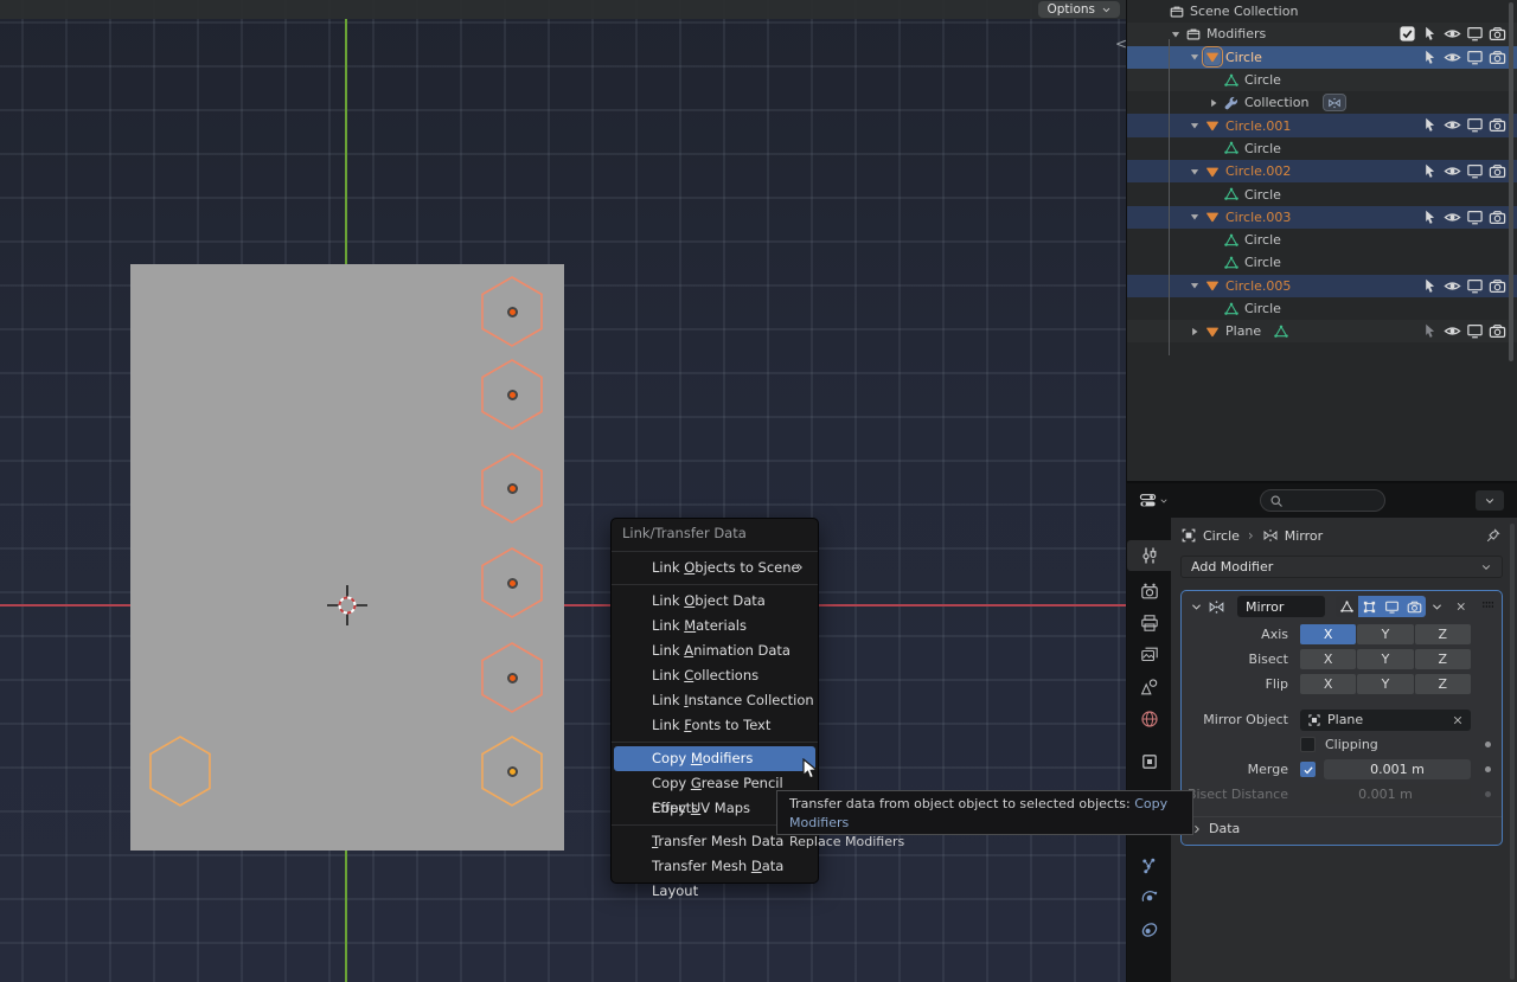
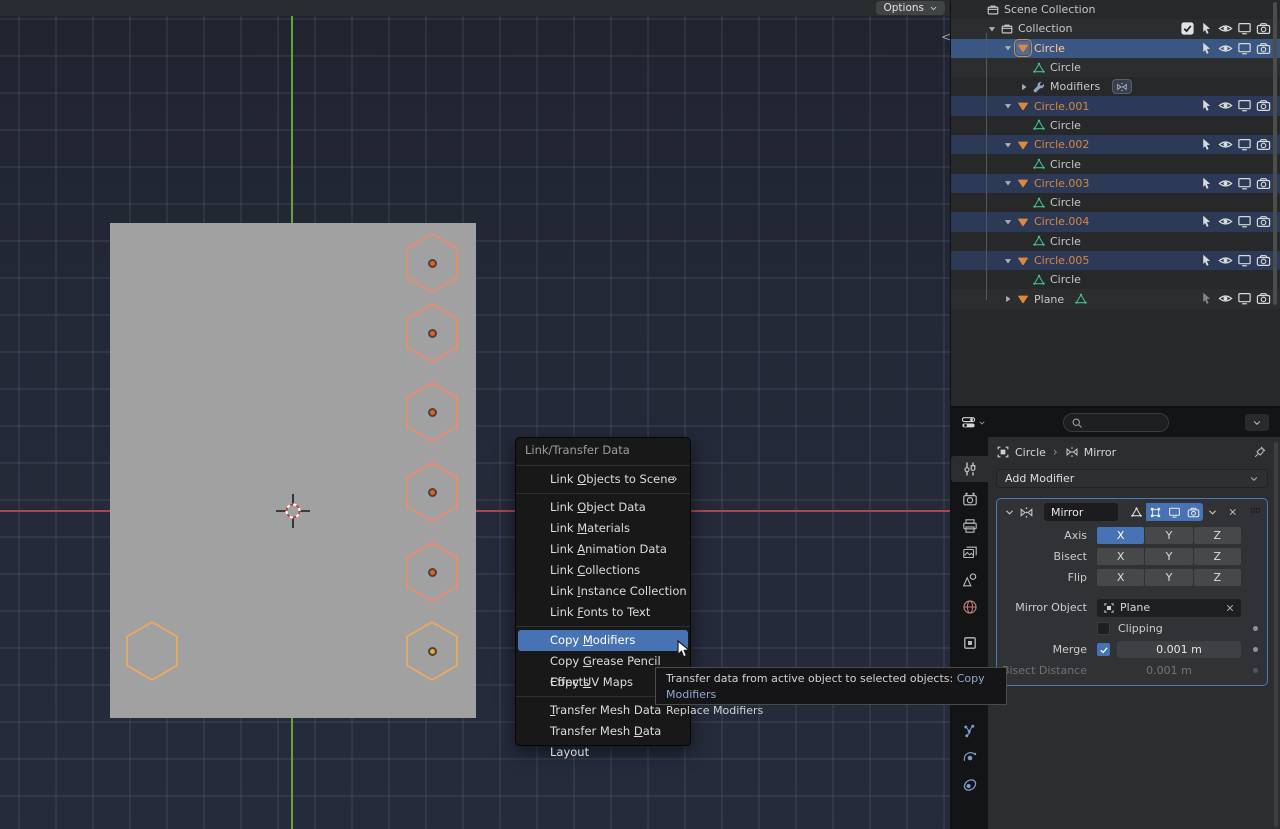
  Options
  <
  Scene Collection
- Modifiers
+ Collection
  Circle
  Circle
- Collection
+ Modifiers
  Circle.001
  Circle
  Circle.002
  Circle
  Circle.003
  Circle
+ Circle.004
  Circle
  Circle.005
  Circle
  Plane
  Circle
  ›
  Mirror
  Add Modifier
  Mirror
  Axis
  X
  Y
  Z
  Bisect
  X
  Y
  Z
  Flip
  X
  Y
  Z
  Mirror Object
  Plane
  Clipping
  Merge
  0.001 m
  isect Distance
  0.001 m
- Data
  Link/Transfer Data
  Link Objects to Scene
  Link Object Data
  Link Materials
  Link Animation Data
  Link Collections
  Link Instance Collection
  Link Fonts to Text
  Copy Modifiers
  Copy Grease Pencil Effects
  Copy UV Maps
  Transfer Mesh Data
  Transfer Mesh Data Layout
- Transfer data from object object to selected objects: Copy Modifiers
+ Transfer data from active object to selected objects: Copy Modifiers
  Replace Modifiers
